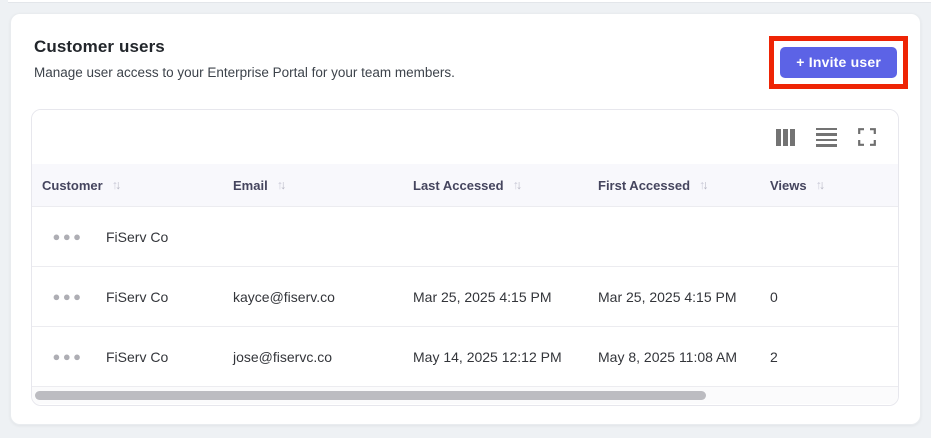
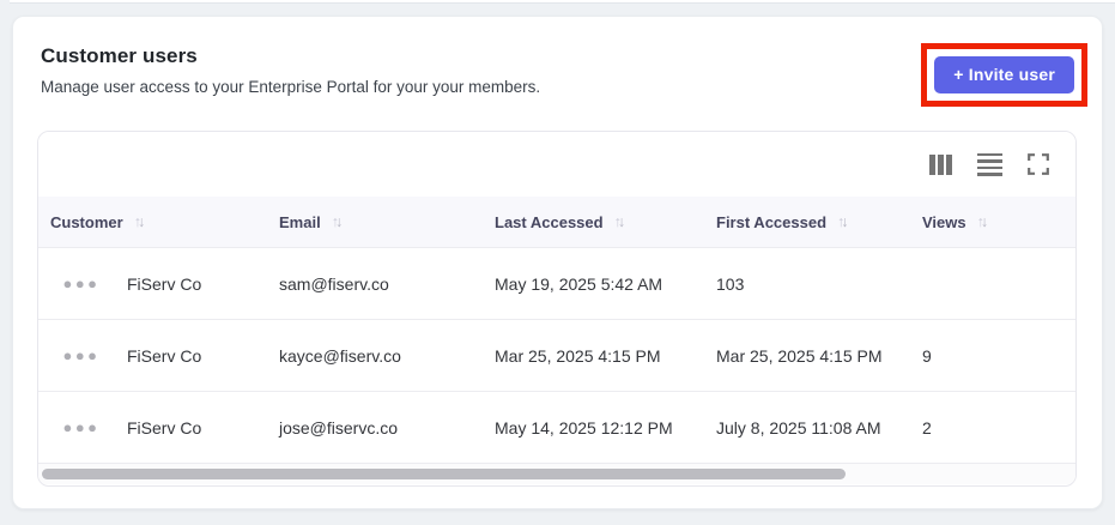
  Customer users
- Manage user access to your Enterprise Portal for your team members.
+ Manage user access to your Enterprise Portal for your your members.
  + Invite user
  Customer
  ↑↓
  Email
  ↑↓
  Last Accessed
  ↑↓
  First Accessed
  ↑↓
  Views
  ↑↓
  ●●●
  FiServ Co
+ sam@fiserv.co
+ May 19, 2025 5:42 AM
+ 103
  ●●●
  FiServ Co
  kayce@fiserv.co
  Mar 25, 2025 4:15 PM
  Mar 25, 2025 4:15 PM
- 0
+ 9
  ●●●
  FiServ Co
  jose@fiservc.co
  May 14, 2025 12:12 PM
- May 8, 2025 11:08 AM
+ July 8, 2025 11:08 AM
  2
